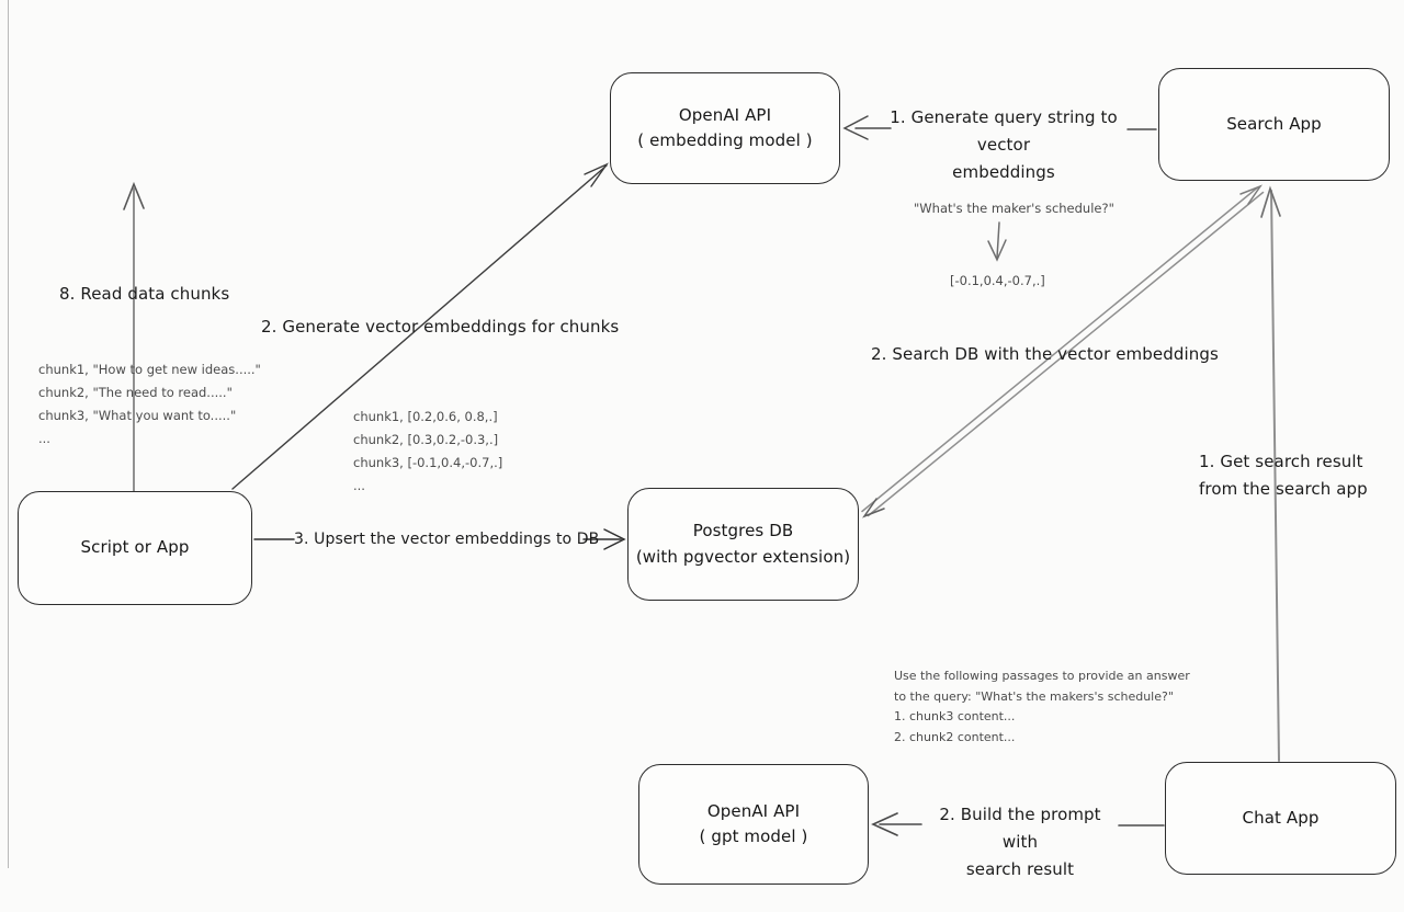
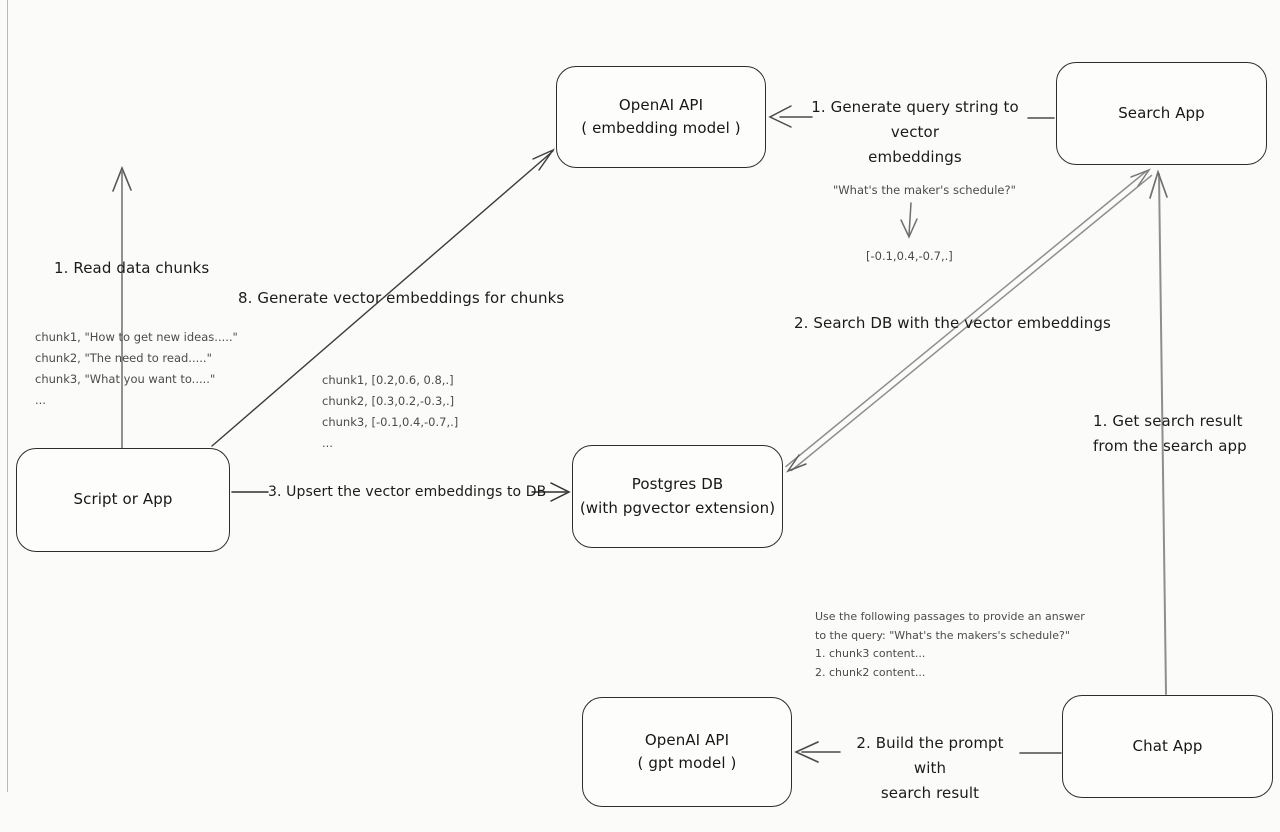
  OpenAI API
  ( embedding model )
  Search App
  Script or App
  Postgres DB
  (with pgvector extension)
  OpenAI API
  ( gpt model )
  Chat App
- 8. Read data chunks
+ 1. Read data chunks
- 2. Generate vector embeddings for chunks
+ 8. Generate vector embeddings for chunks
  3. Upsert the vector embeddings to DB
  1. Generate query string to vector
  embeddings
  2. Search DB with the vector embeddings
  1. Get search result
  from the search app
  2. Build the prompt with
  search result
  chunk1, "How to get new ideas....."
  chunk2, "The need to read....."
  chunk3, "What you want to....."
  ...
  chunk1, [0.2,0.6, 0.8,.]
  chunk2, [0.3,0.2,-0.3,.]
  chunk3, [-0.1,0.4,-0.7,.]
  ...
  "What's the maker's schedule?"
  [-0.1,0.4,-0.7,.]
  Use the following passages to provide an answer
  to the query: "What's the makers's schedule?"
  1. chunk3 content...
  2. chunk2 content...
